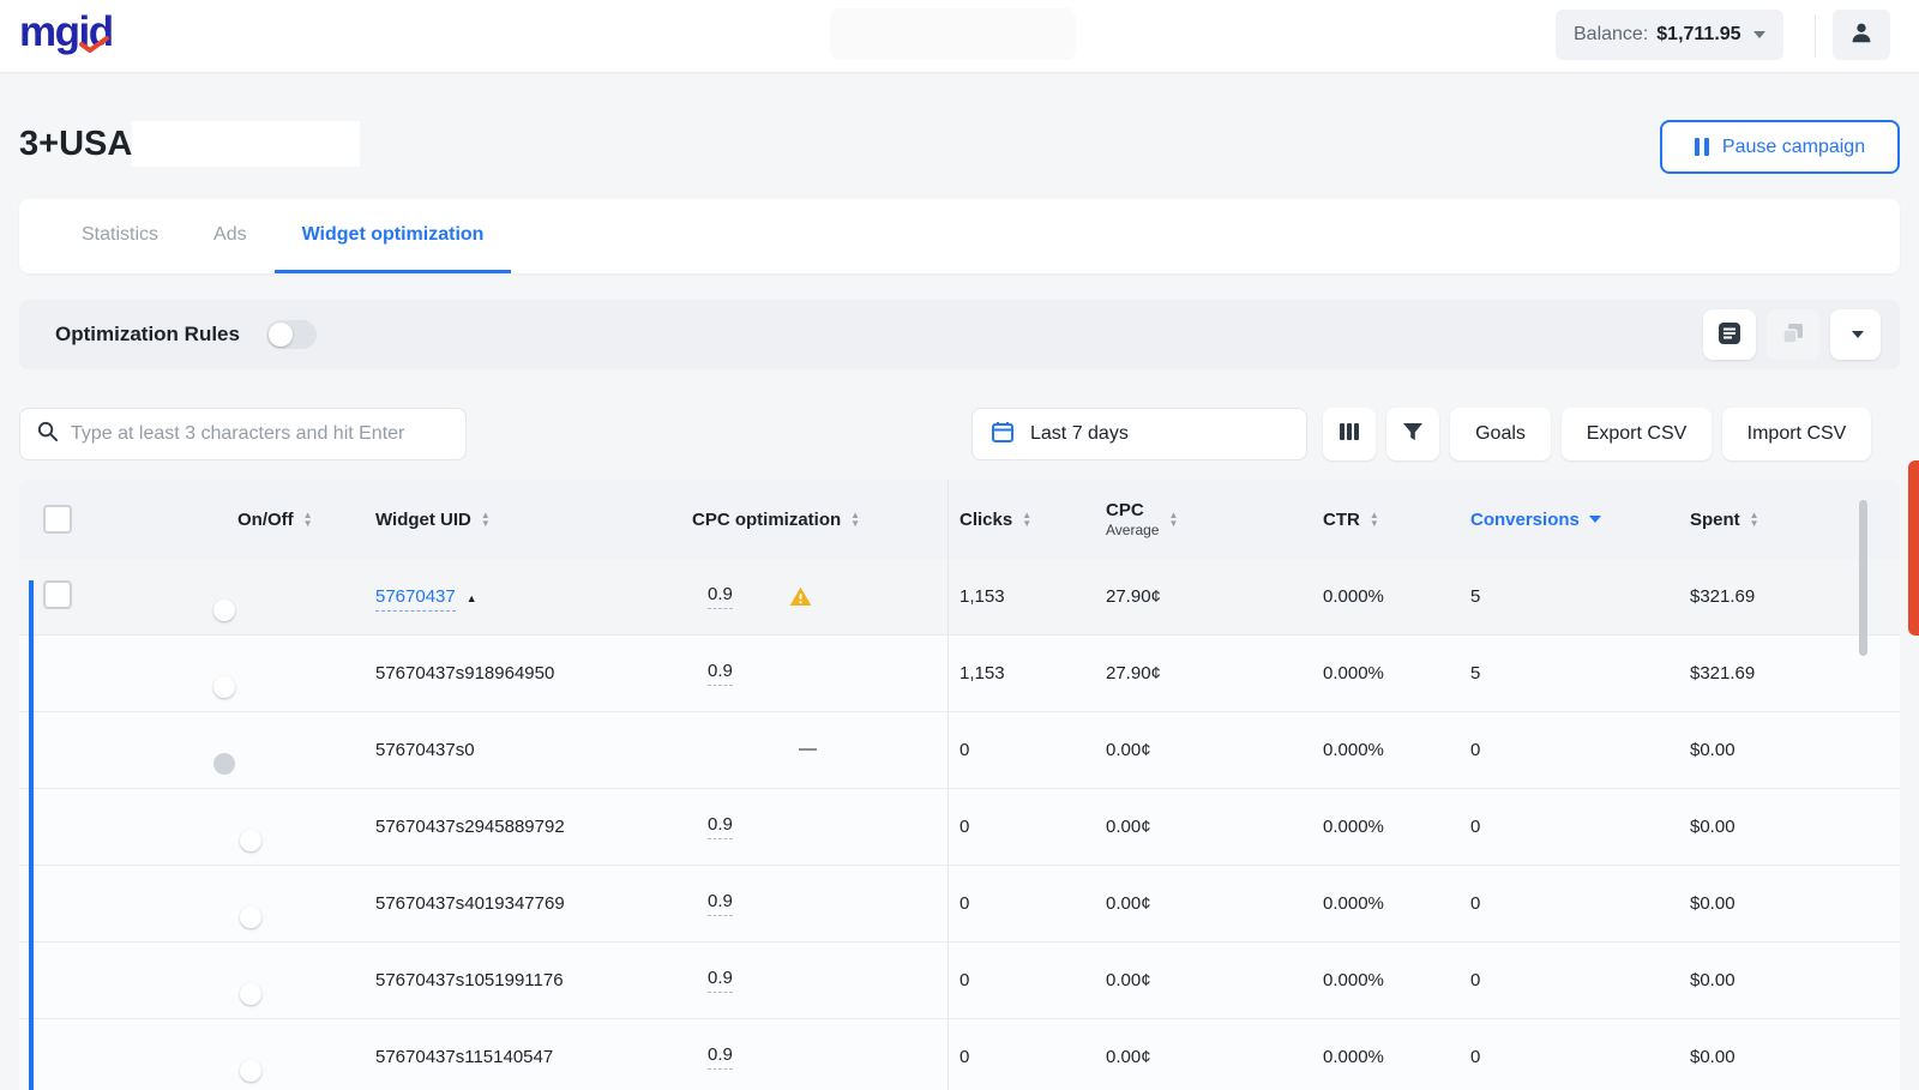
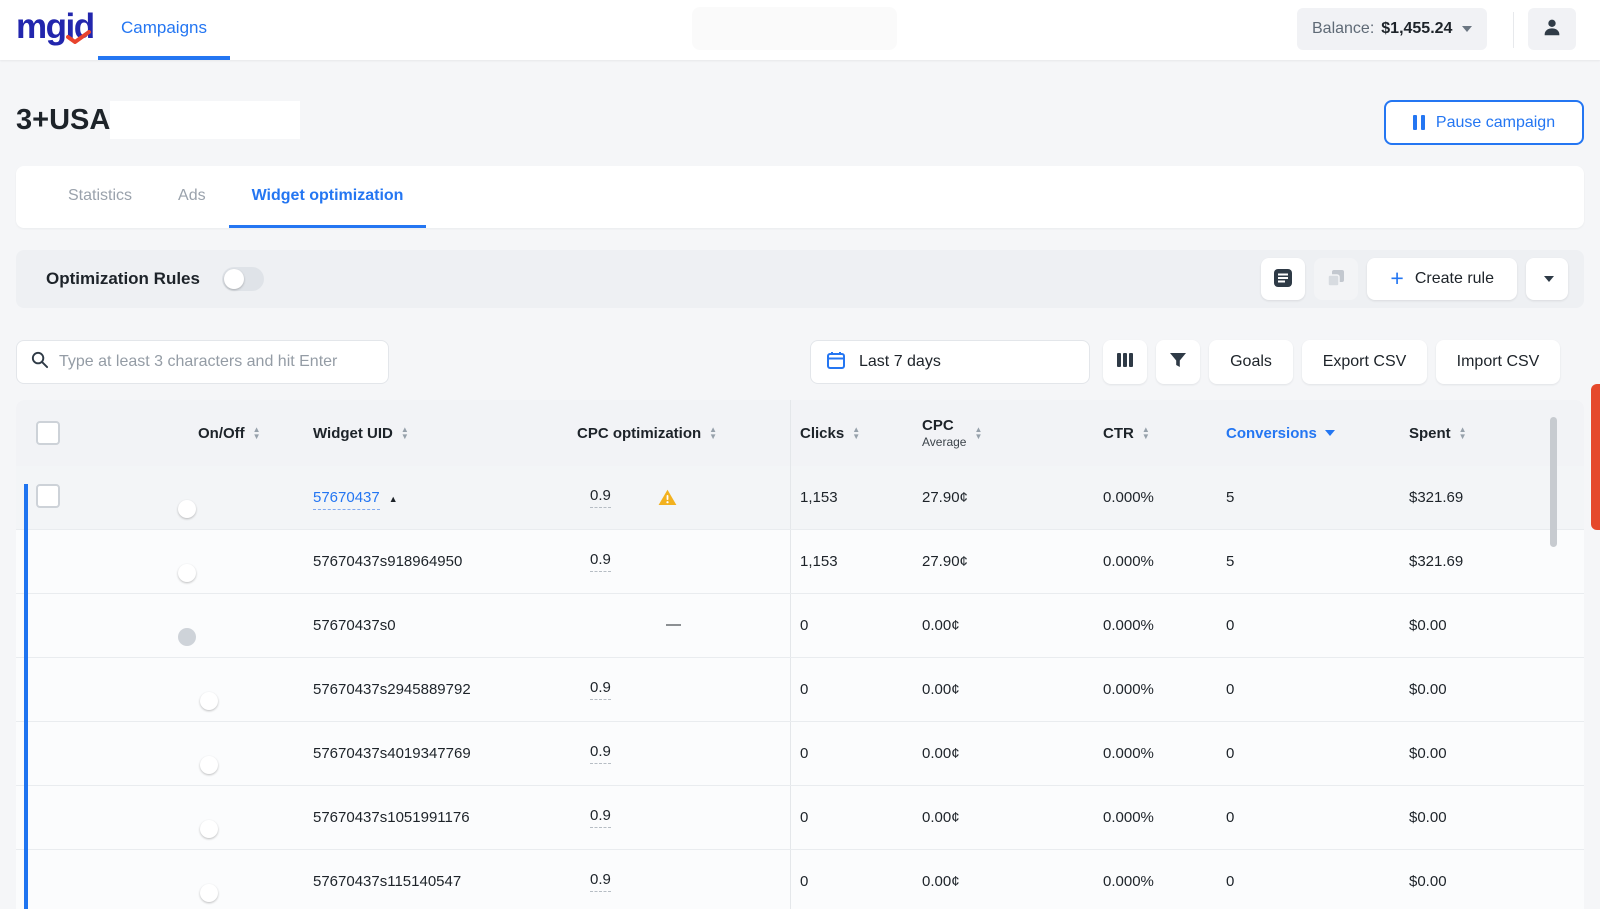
  mgid
+ Campaigns
  Balance:
- $1,711.95
+ $1,455.24
  3+USA
  Pause campaign
  Statistics
  Ads
  Widget optimization
  Optimization Rules
+ +
+ Create rule
  Type at least 3 characters and hit Enter
  Last 7 days
  Goals
  Export CSV
  Import CSV
  On/Off
  ▲
  ▼
  Widget UID
  ▲
  ▼
  CPC optimization
  ▲
  ▼
  Clicks
  ▲
  ▼
  CPC
  Average
  ▲
  ▼
  CTR
  ▲
  ▼
  Conversions
  Spent
  ▲
  ▼
  57670437 ▲
  0.9
  1,153
  27.90¢
  0.000%
  5
  $321.69
  57670437s918964950
  0.9
  1,153
  27.90¢
  0.000%
  5
  $321.69
  57670437s0
  —
  0
  0.00¢
  0.000%
  0
  $0.00
  57670437s2945889792
  0.9
  0
  0.00¢
  0.000%
  0
  $0.00
  57670437s4019347769
  0.9
  0
  0.00¢
  0.000%
  0
  $0.00
  57670437s1051991176
  0.9
  0
  0.00¢
  0.000%
  0
  $0.00
  57670437s115140547
  0.9
  0
  0.00¢
  0.000%
  0
  $0.00
